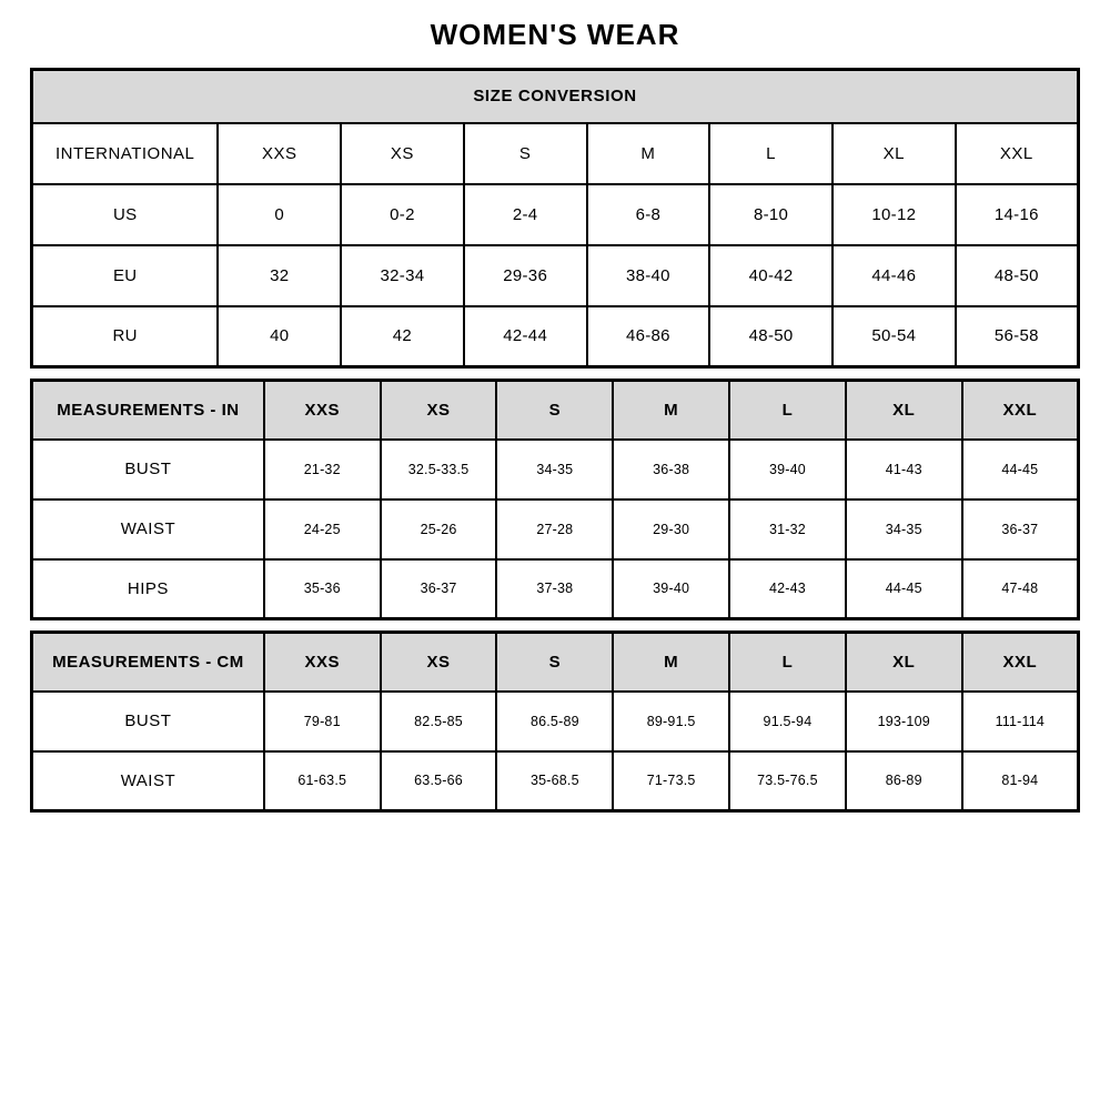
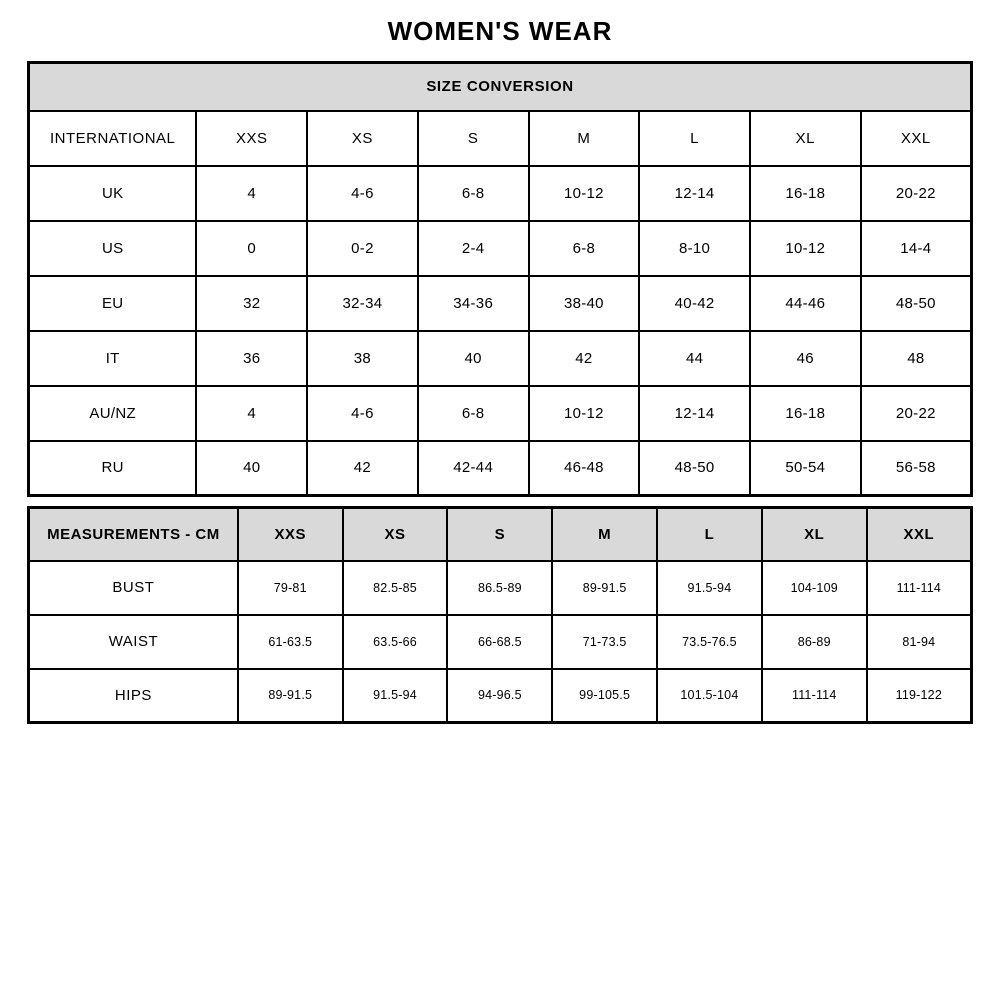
  WOMEN'S WEAR
  SIZE CONVERSION
  INTERNATIONAL	XXS	XS	S	M	L	XL	XXL
+ UK	4	4-6	6-8	10-12	12-14	16-18	20-22
- US	0	0-2	2-4	6-8	8-10	10-12	14-16
+ US	0	0-2	2-4	6-8	8-10	10-12	14-4
- EU	32	32-34	29-36	38-40	40-42	44-46	48-50
+ EU	32	32-34	34-36	38-40	40-42	44-46	48-50
+ IT	36	38	40	42	44	46	48
+ AU/NZ	4	4-6	6-8	10-12	12-14	16-18	20-22
- RU	40	42	42-44	46-86	48-50	50-54	56-58
+ RU	40	42	42-44	46-48	48-50	50-54	56-58
- MEASUREMENTS - IN	XXS	XS	S	M	L	XL	XXL
- BUST	21-32	32.5-33.5	34-35	36-38	39-40	41-43	44-45
- WAIST	24-25	25-26	27-28	29-30	31-32	34-35	36-37
- HIPS	35-36	36-37	37-38	39-40	42-43	44-45	47-48
  MEASUREMENTS - CM	XXS	XS	S	M	L	XL	XXL
- BUST	79-81	82.5-85	86.5-89	89-91.5	91.5-94	193-109	111-114
+ BUST	79-81	82.5-85	86.5-89	89-91.5	91.5-94	104-109	111-114
- WAIST	61-63.5	63.5-66	35-68.5	71-73.5	73.5-76.5	86-89	81-94
+ WAIST	61-63.5	63.5-66	66-68.5	71-73.5	73.5-76.5	86-89	81-94
+ HIPS	89-91.5	91.5-94	94-96.5	99-105.5	101.5-104	111-114	119-122
